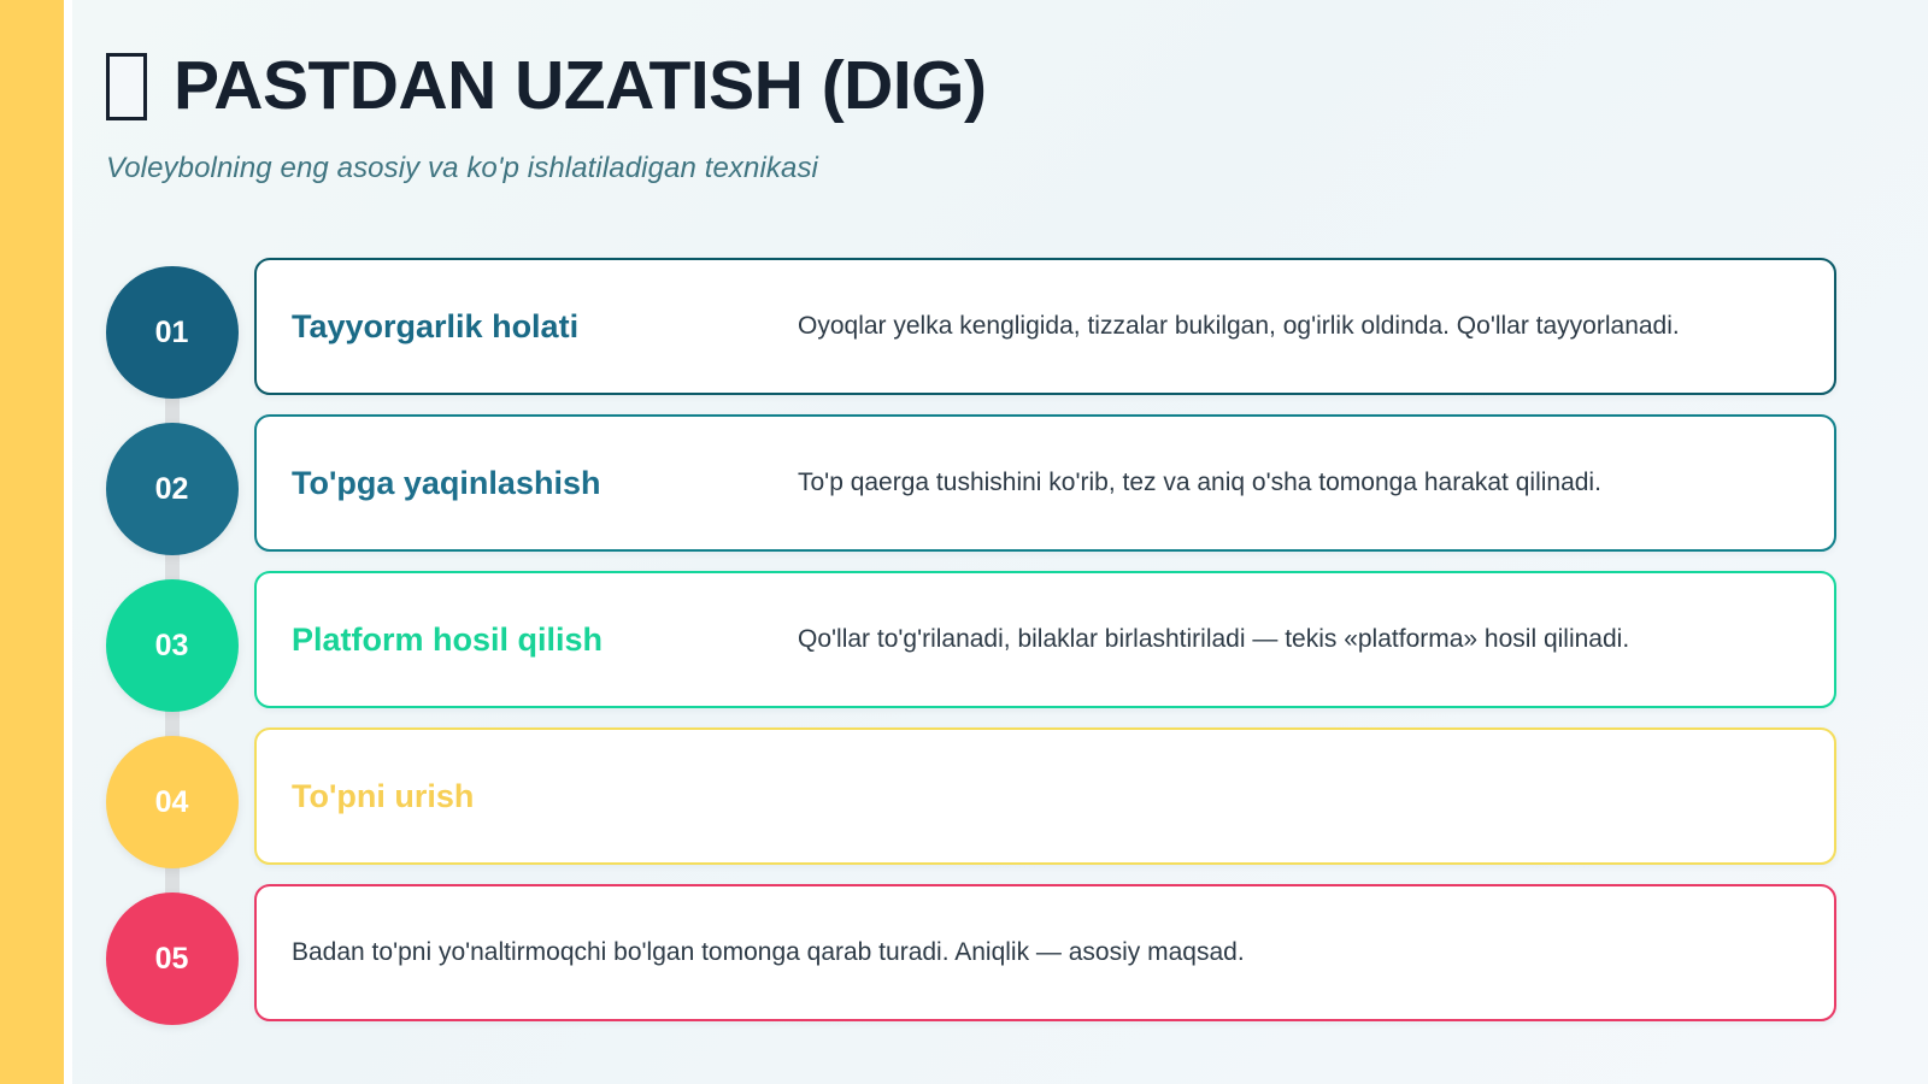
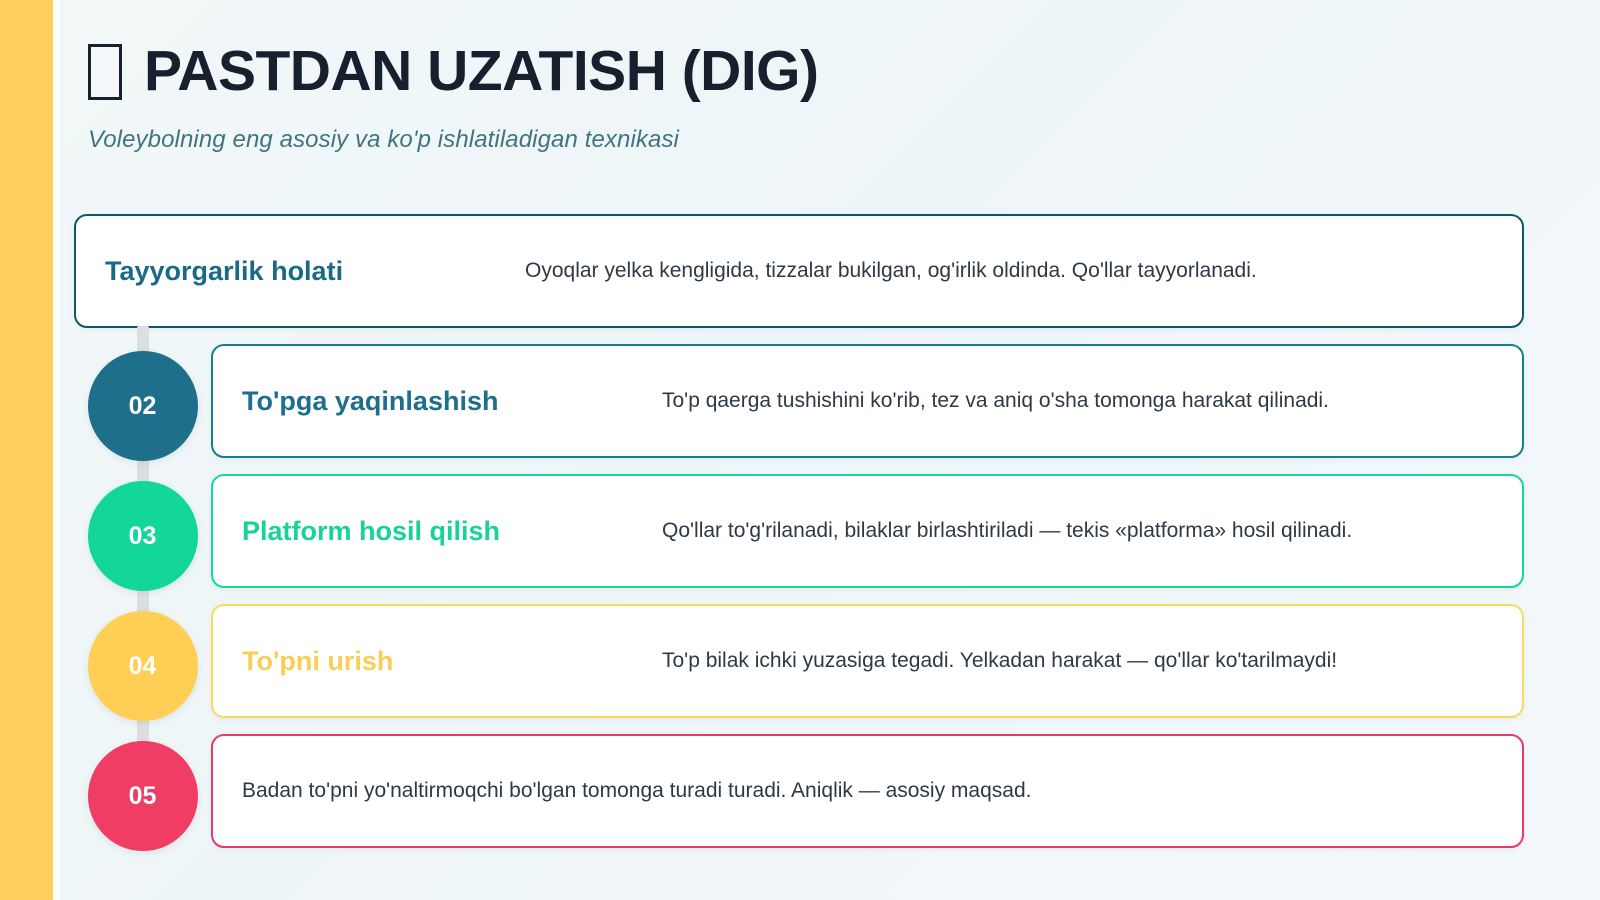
  PASTDAN UZATISH (DIG)
  Voleybolning eng asosiy va ko'p ishlatiladigan texnikasi
- 01
  Tayyorgarlik holati
  Oyoqlar yelka kengligida, tizzalar bukilgan, og'irlik oldinda. Qo'llar tayyorlanadi.
  02
  To'pga yaqinlashish
  To'p qaerga tushishini ko'rib, tez va aniq o'sha tomonga harakat qilinadi.
  03
  Platform hosil qilish
  Qo'llar to'g'rilanadi, bilaklar birlashtiriladi — tekis «platforma» hosil qilinadi.
  04
  To'pni urish
+ To'p bilak ichki yuzasiga tegadi. Yelkadan harakat — qo'llar ko'tarilmaydi!
  05
- Badan to'pni yo'naltirmoqchi bo'lgan tomonga qarab turadi. Aniqlik — asosiy maqsad.
+ Badan to'pni yo'naltirmoqchi bo'lgan tomonga turadi turadi. Aniqlik — asosiy maqsad.
